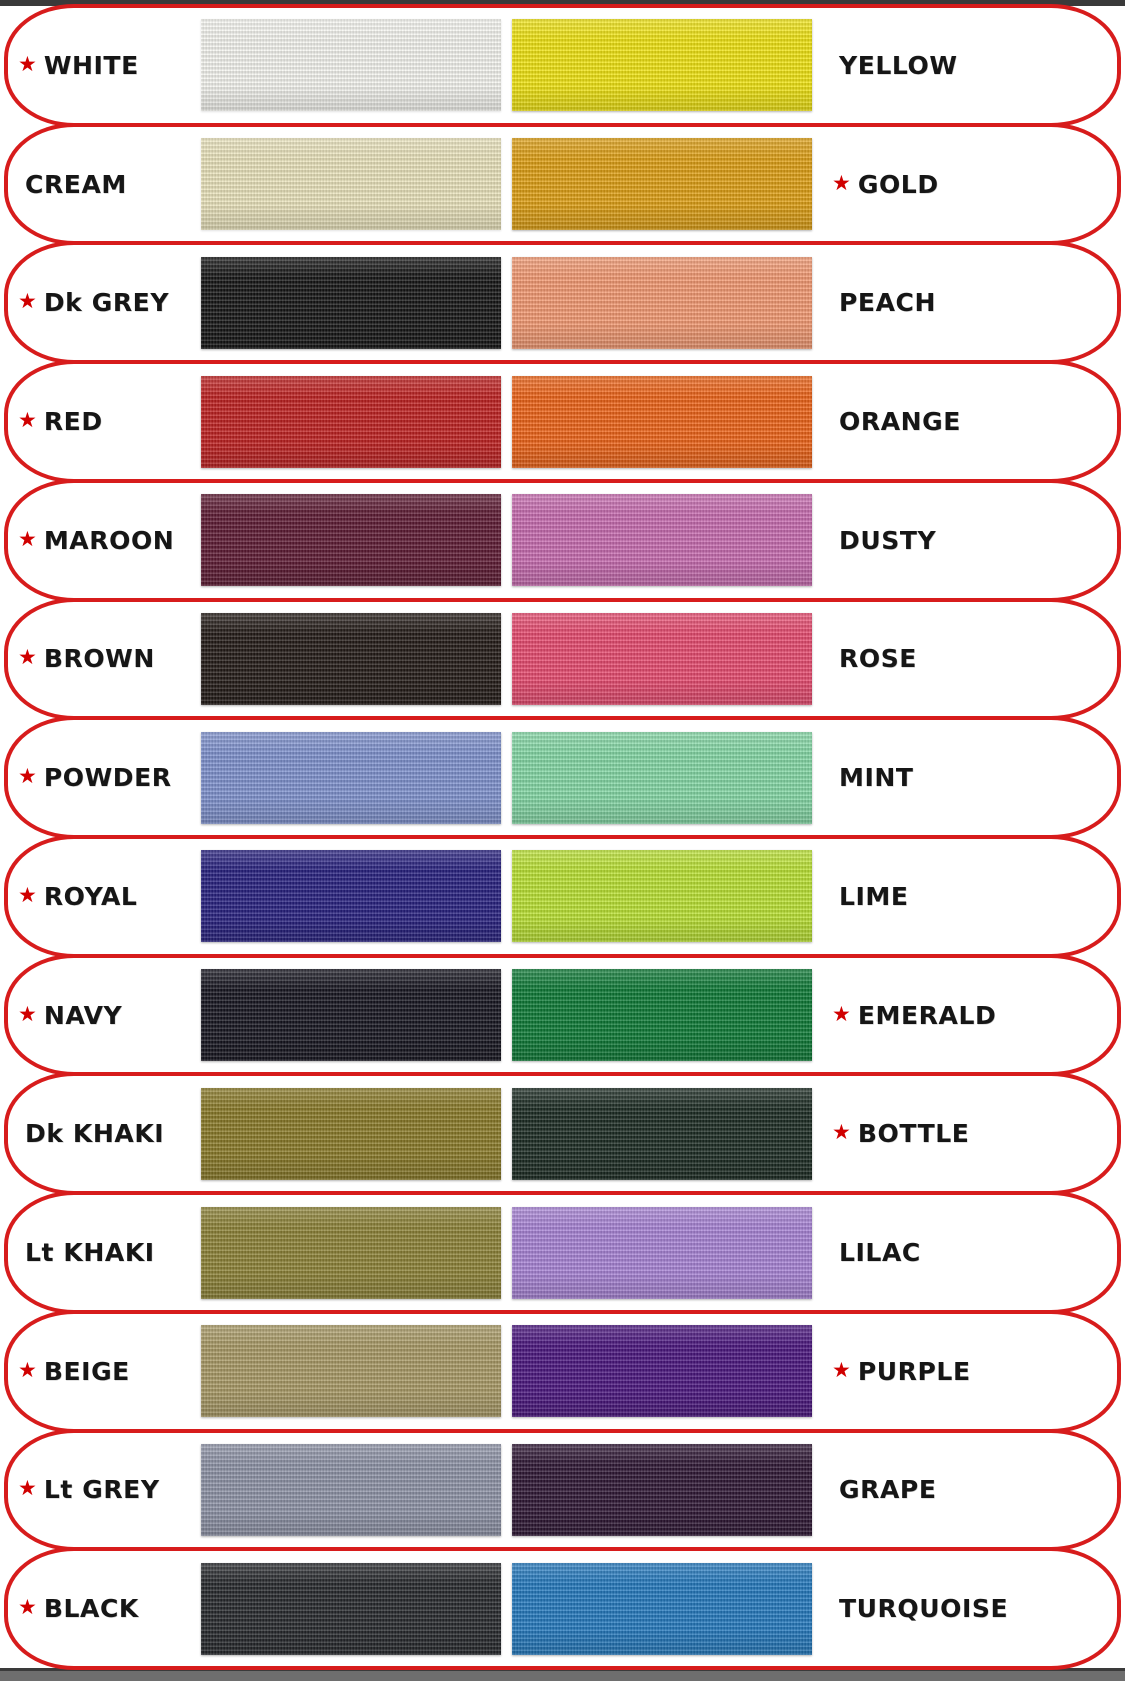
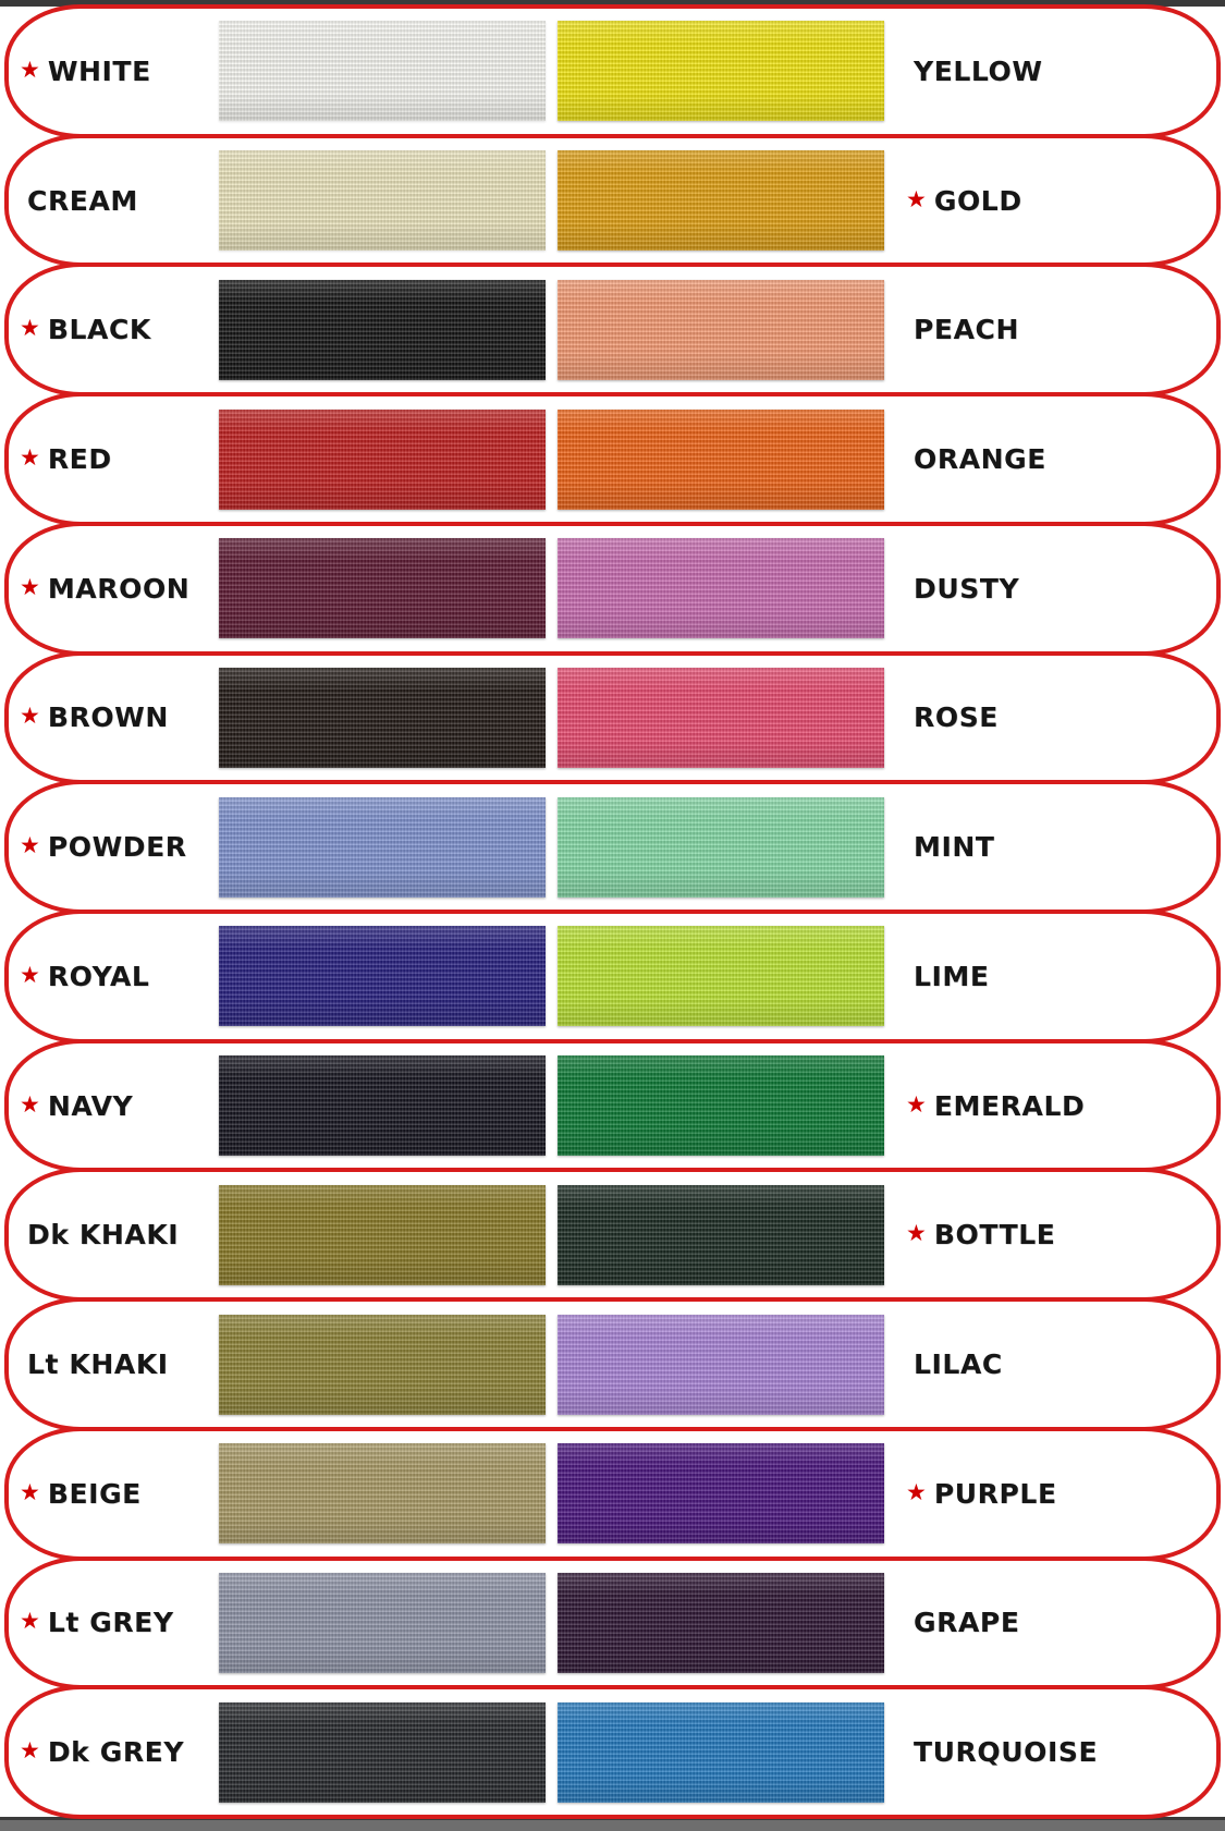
  ★
  WHITE
  YELLOW
  CREAM
  ★
  GOLD
  ★
- Dk GREY
+ BLACK
  PEACH
  ★
  RED
  ORANGE
  ★
  MAROON
  DUSTY
  ★
  BROWN
  ROSE
  ★
  POWDER
  MINT
  ★
  ROYAL
  LIME
  ★
  NAVY
  ★
  EMERALD
  Dk KHAKI
  ★
  BOTTLE
  Lt KHAKI
  LILAC
  ★
  BEIGE
  ★
  PURPLE
  ★
  Lt GREY
  GRAPE
  ★
- BLACK
+ Dk GREY
  TURQUOISE
